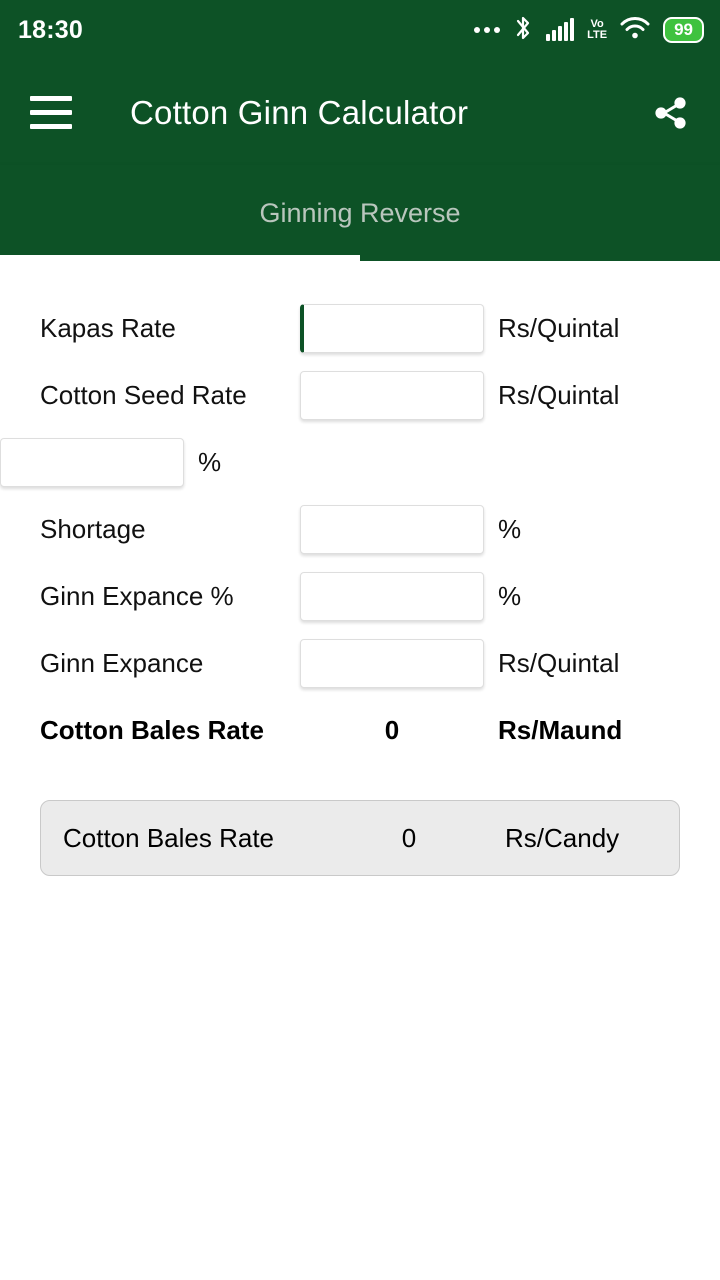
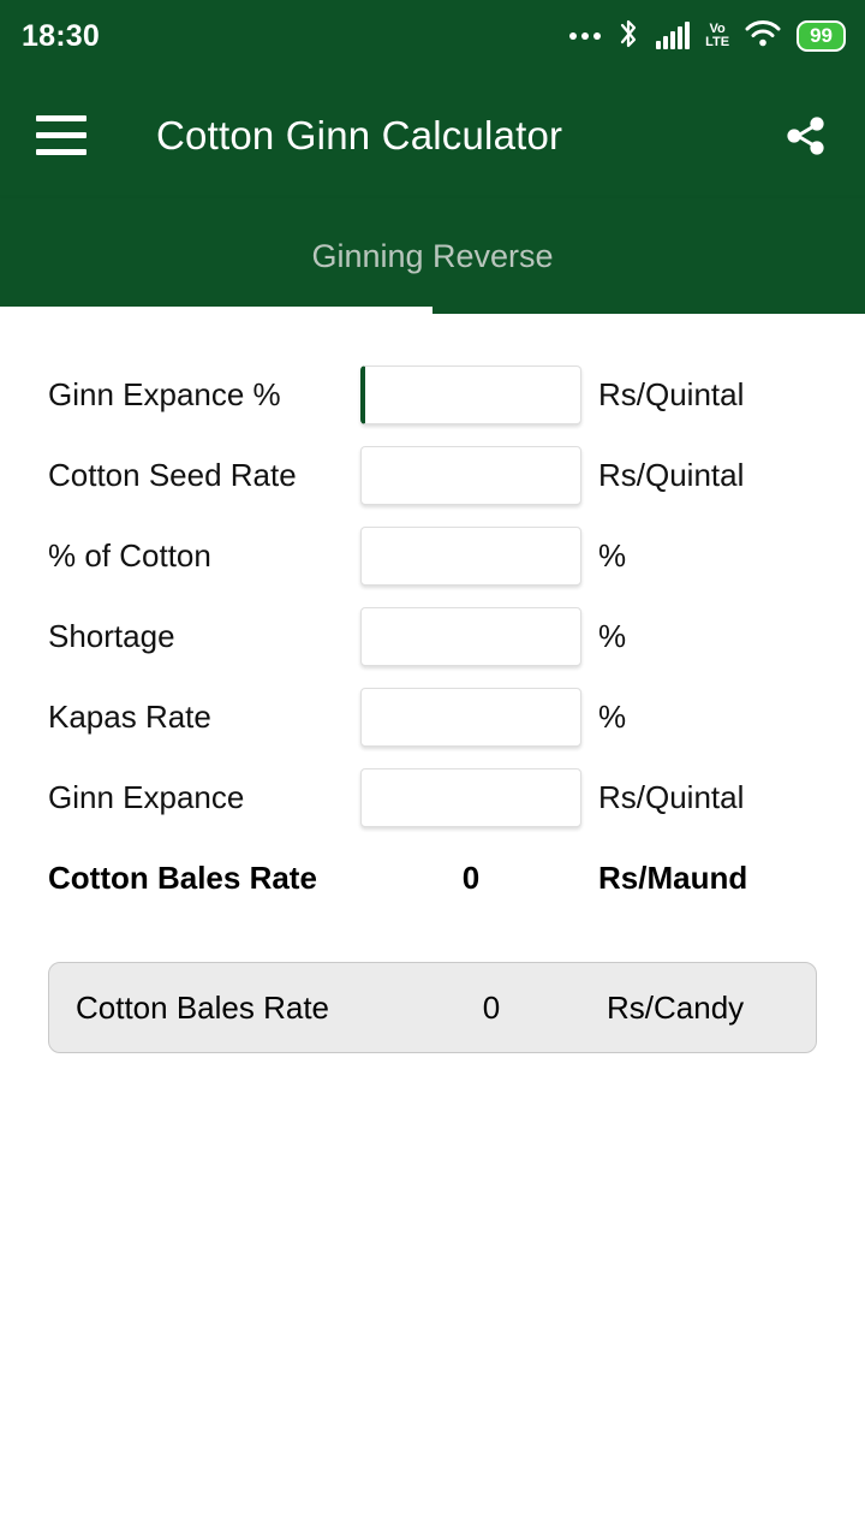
  18:30
  Vo
  LTE
  99
  Cotton Ginn Calculator
  Ginning Reverse
- Kapas Rate
+ Ginn Expance %
  Rs/Quintal
  Cotton Seed Rate
  Rs/Quintal
+ % of Cotton
  %
  Shortage
  %
- Ginn Expance %
+ Kapas Rate
  %
  Ginn Expance
  Rs/Quintal
  Cotton Bales Rate
  0
  Rs/Maund
  Cotton Bales Rate
  0
  Rs/Candy
